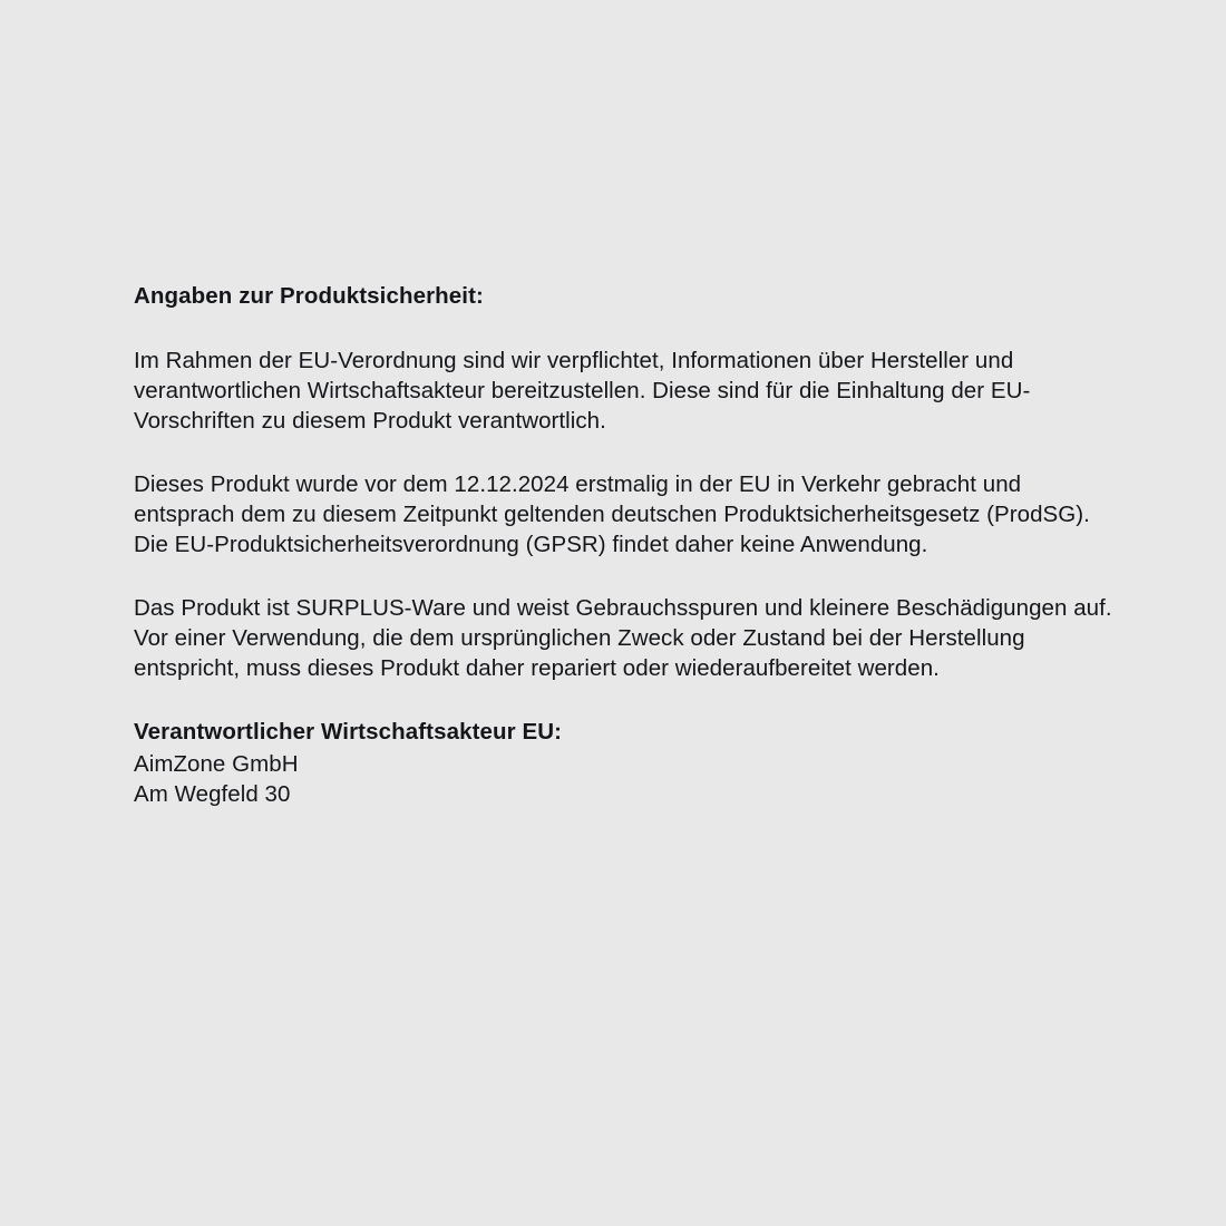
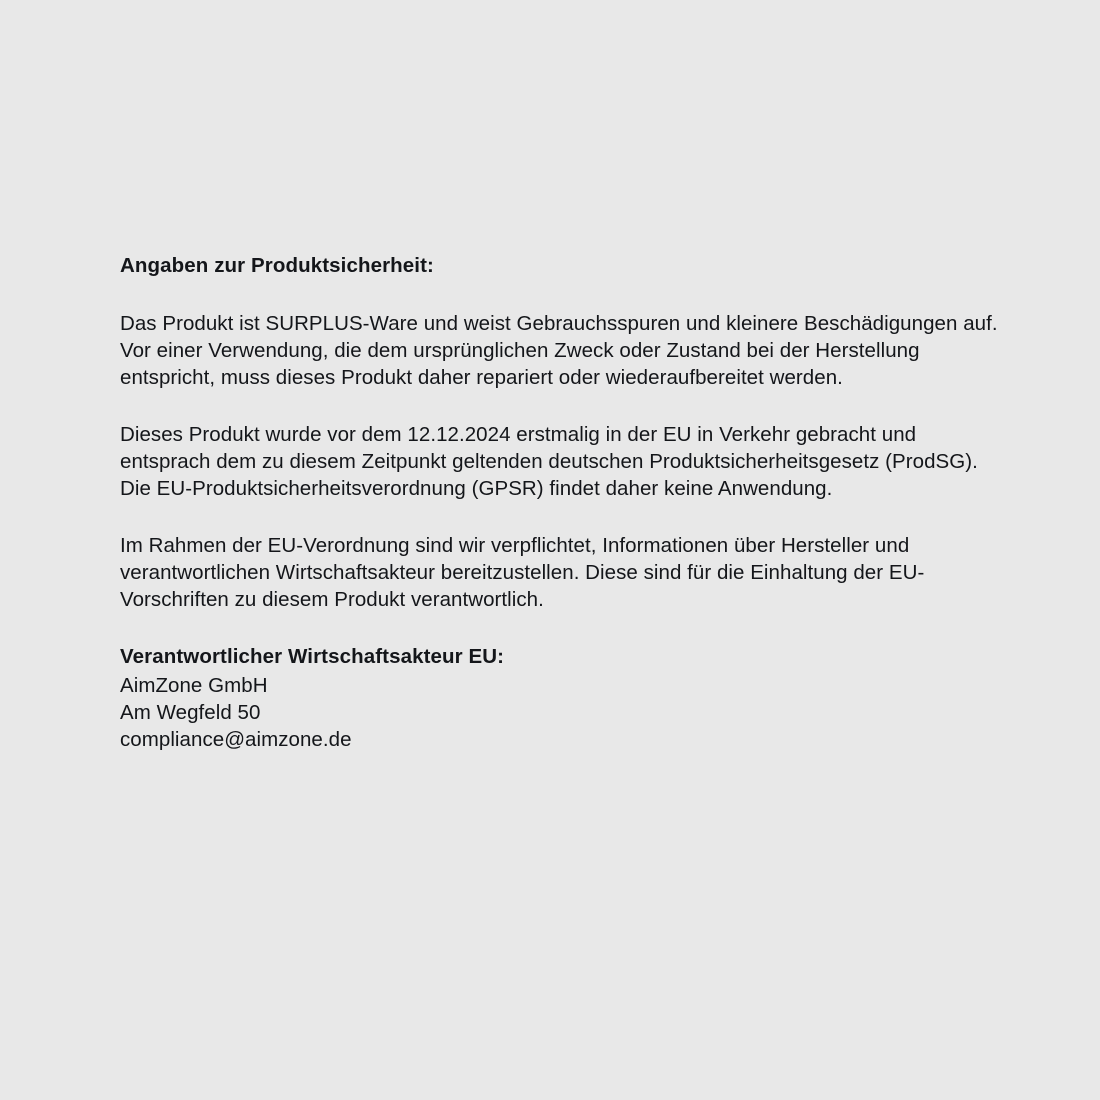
  Angaben zur Produktsicherheit:
- Im Rahmen der EU-Verordnung sind wir verpflichtet, Informationen über Hersteller und verantwortlichen Wirtschaftsakteur bereitzustellen. Diese sind für die Einhaltung der EU-Vorschriften zu diesem Produkt verantwortlich.
+ Das Produkt ist SURPLUS-Ware und weist Gebrauchsspuren und kleinere Beschädigungen auf. Vor einer Verwendung, die dem ursprünglichen Zweck oder Zustand bei der Herstellung entspricht, muss dieses Produkt daher repariert oder wiederaufbereitet werden.
  Dieses Produkt wurde vor dem 12.12.2024 erstmalig in der EU in Verkehr gebracht und entsprach dem zu diesem Zeitpunkt geltenden deutschen Produktsicherheitsgesetz (ProdSG). Die EU-Produktsicherheitsverordnung (GPSR) findet daher keine Anwendung.
- Das Produkt ist SURPLUS-Ware und weist Gebrauchsspuren und kleinere Beschädigungen auf. Vor einer Verwendung, die dem ursprünglichen Zweck oder Zustand bei der Herstellung entspricht, muss dieses Produkt daher repariert oder wiederaufbereitet werden.
+ Im Rahmen der EU-Verordnung sind wir verpflichtet, Informationen über Hersteller und verantwortlichen Wirtschaftsakteur bereitzustellen. Diese sind für die Einhaltung der EU-Vorschriften zu diesem Produkt verantwortlich.
  Verantwortlicher Wirtschaftsakteur EU:
  AimZone GmbH
- Am Wegfeld 30
+ Am Wegfeld 50
+ compliance@aimzone.de
